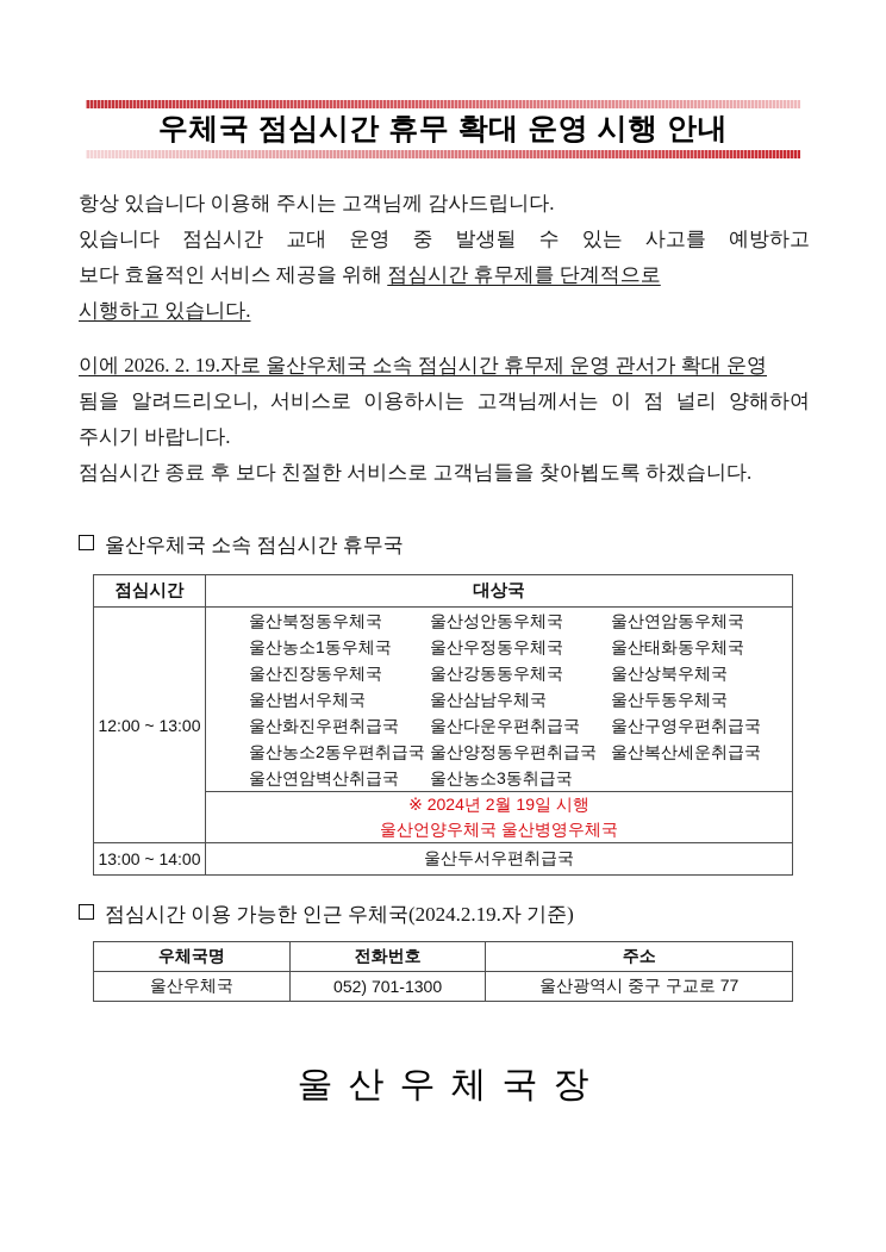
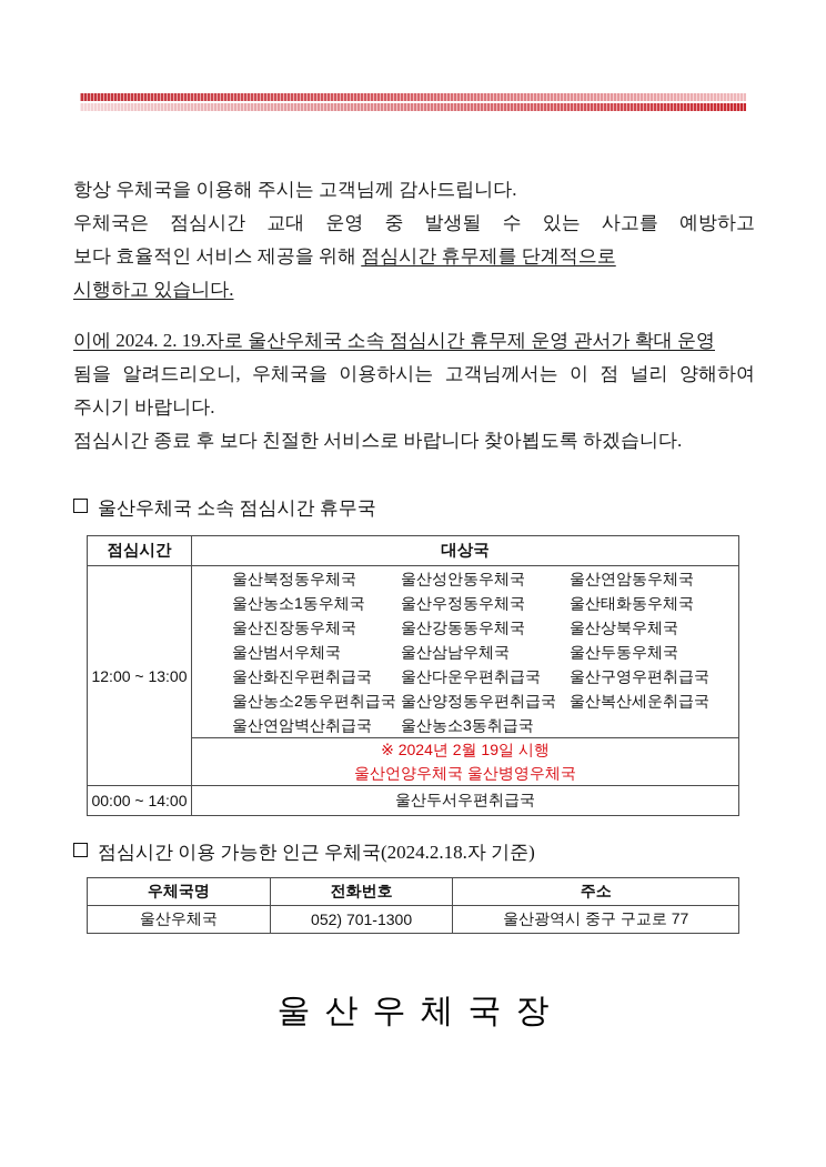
- 우체국 점심시간 휴무 확대 운영 시행 안내
- 항상 있습니다 이용해 주시는 고객님께 감사드립니다.
+ 항상 우체국을 이용해 주시는 고객님께 감사드립니다.
- 있습니다 점심시간 교대 운영 중 발생될 수 있는 사고를 예방하고
+ 우체국은 점심시간 교대 운영 중 발생될 수 있는 사고를 예방하고
  보다 효율적인 서비스 제공을 위해 점심시간 휴무제를 단계적으로
  시행하고 있습니다.
- 이에 2026. 2. 19.자로 울산우체국 소속 점심시간 휴무제 운영 관서가 확대 운영
+ 이에 2024. 2. 19.자로 울산우체국 소속 점심시간 휴무제 운영 관서가 확대 운영
- 됨을 알려드리오니, 서비스로 이용하시는 고객님께서는 이 점 널리 양해하여
+ 됨을 알려드리오니, 우체국을 이용하시는 고객님께서는 이 점 널리 양해하여
  주시기 바랍니다.
- 점심시간 종료 후 보다 친절한 서비스로 고객님들을 찾아뵙도록 하겠습니다.
+ 점심시간 종료 후 보다 친절한 서비스로 바랍니다 찾아뵙도록 하겠습니다.
  울산우체국 소속 점심시간 휴무국
  점심시간	대상국
  12:00 ~ 13:00	울산북정동우체국 울산성안동우체국 울산연암동우체국 울산농소1동우체국 울산우정동우체국 울산태화동우체국 울산진장동우체국 울산강동동우체국 울산상북우체국 울산범서우체국 울산삼남우체국 울산두동우체국 울산화진우편취급국 울산다운우편취급국 울산구영우편취급국 울산농소2동우편취급국 울산양정동우편취급국 울산복산세운취급국 울산연암벽산취급국 울산농소3동취급국
  ※ 2024년 2월 19일 시행 울산언양우체국 울산병영우체국
- 13:00 ~ 14:00	울산두서우편취급국
+ 00:00 ~ 14:00	울산두서우편취급국
- 점심시간 이용 가능한 인근 우체국(2024.2.19.자 기준)
+ 점심시간 이용 가능한 인근 우체국(2024.2.18.자 기준)
  우체국명	전화번호	주소
  울산우체국	052) 701-1300	울산광역시 중구 구교로 77
  울산우체국장
